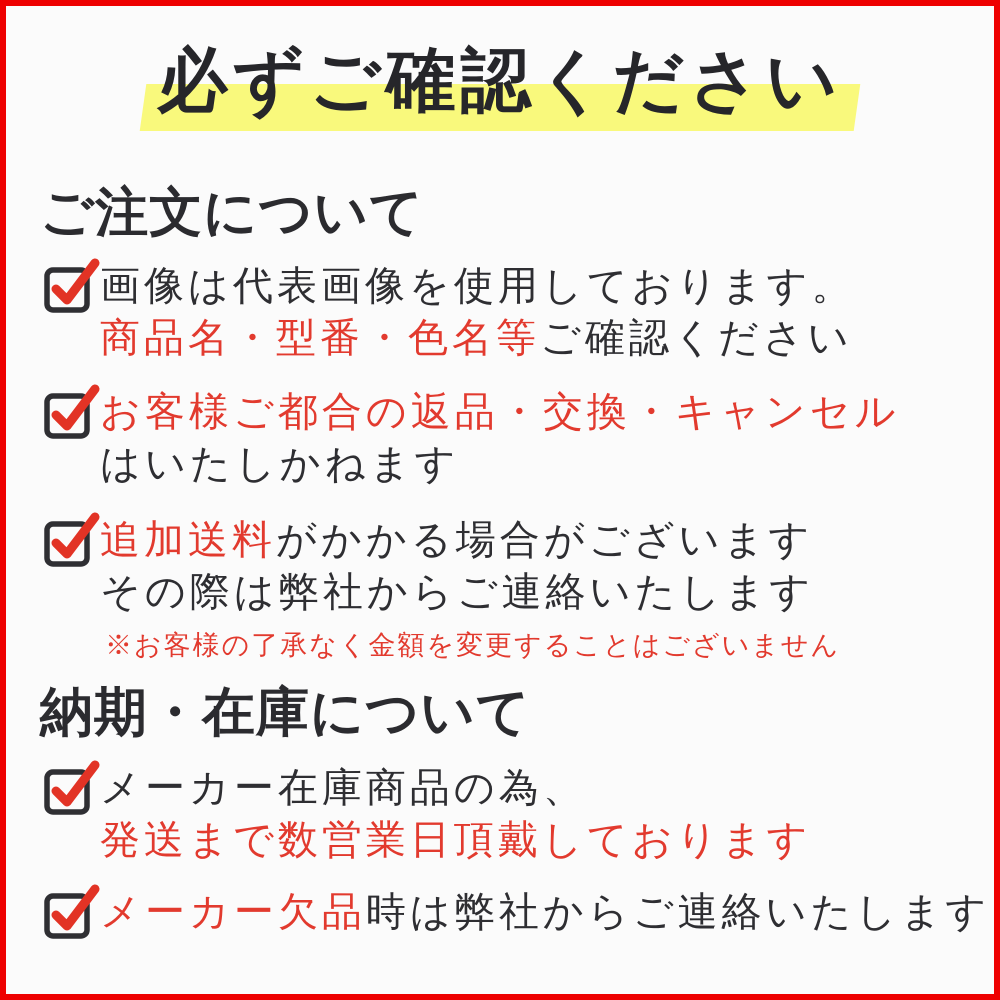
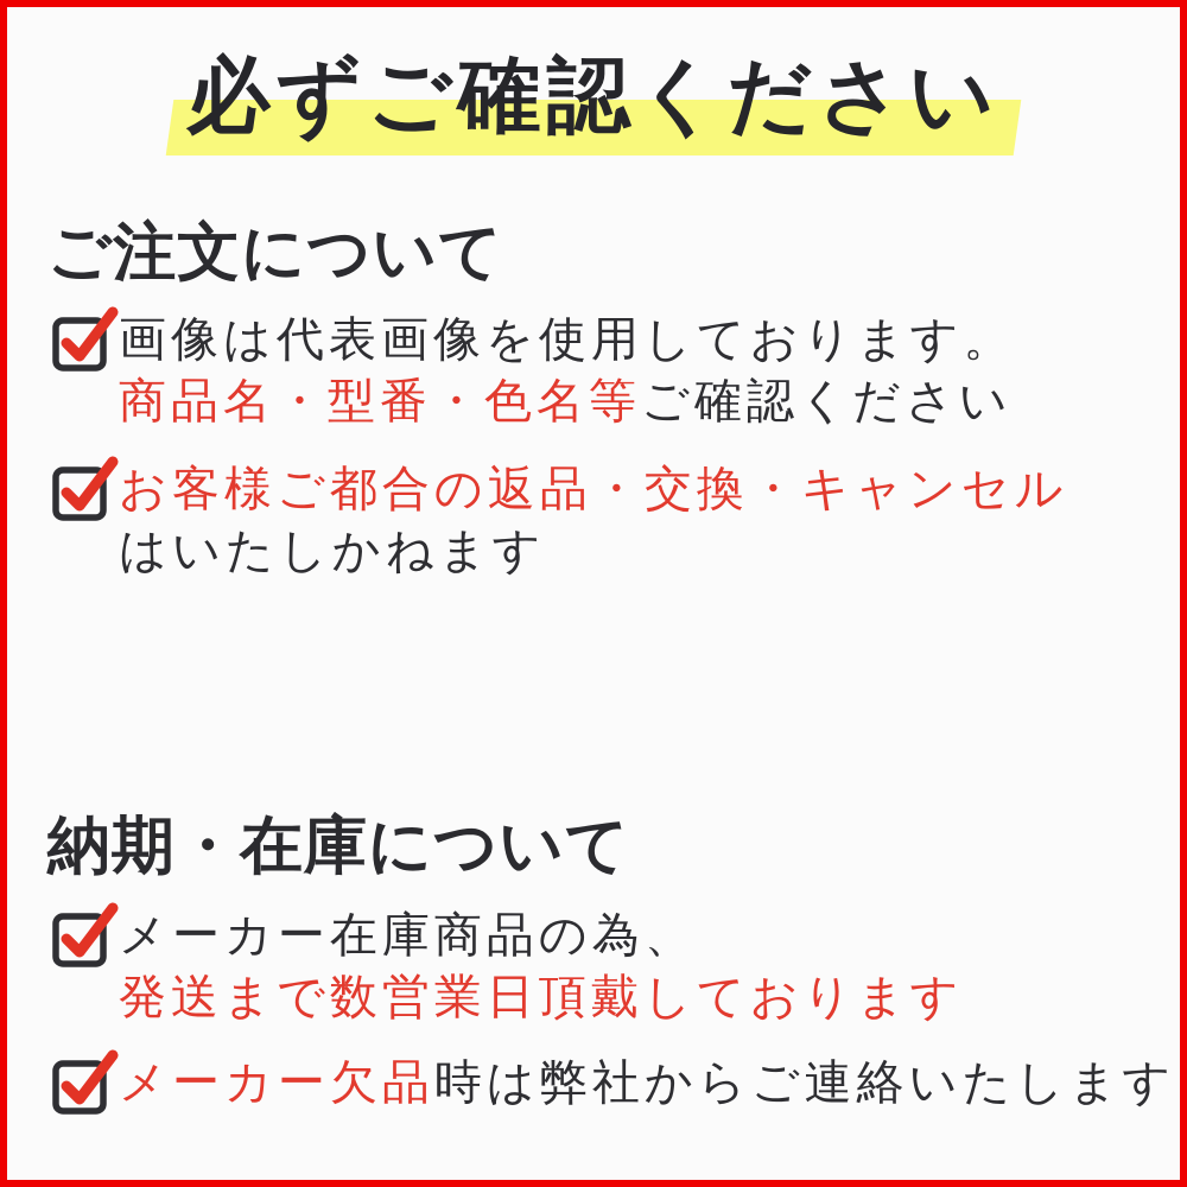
  必ずご確認ください
  ご注文について
  画像は代表画像を使用しております。
  商品名・型番・色名等ご確認ください
  お客様ご都合の返品・交換・キャンセル
  はいたしかねます
- 追加送料がかかる場合がございます
- その際は弊社からご連絡いたします
- ※お客様の了承なく金額を変更することはございません
  納期・在庫について
  メーカー在庫商品の為、
  発送まで数営業日頂戴しております
  メーカー欠品時は弊社からご連絡いたします
